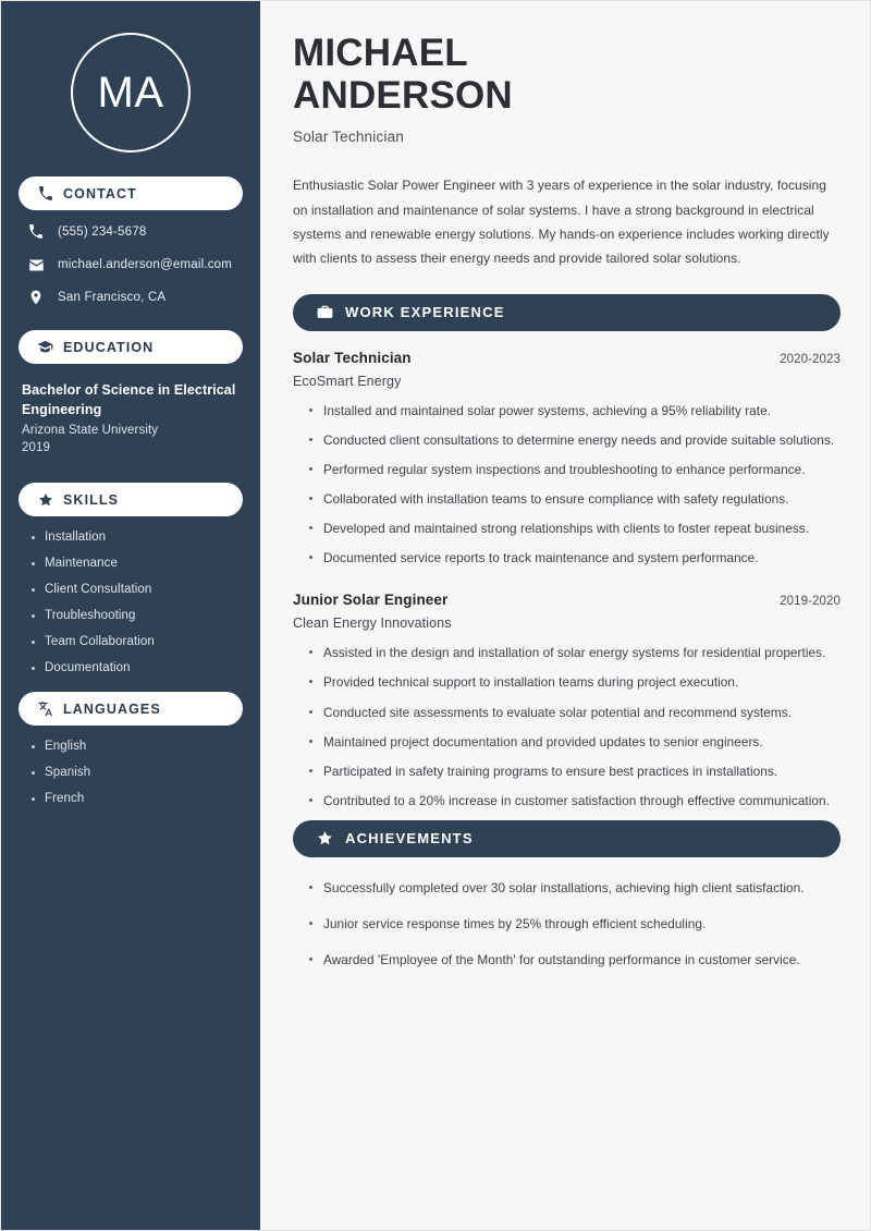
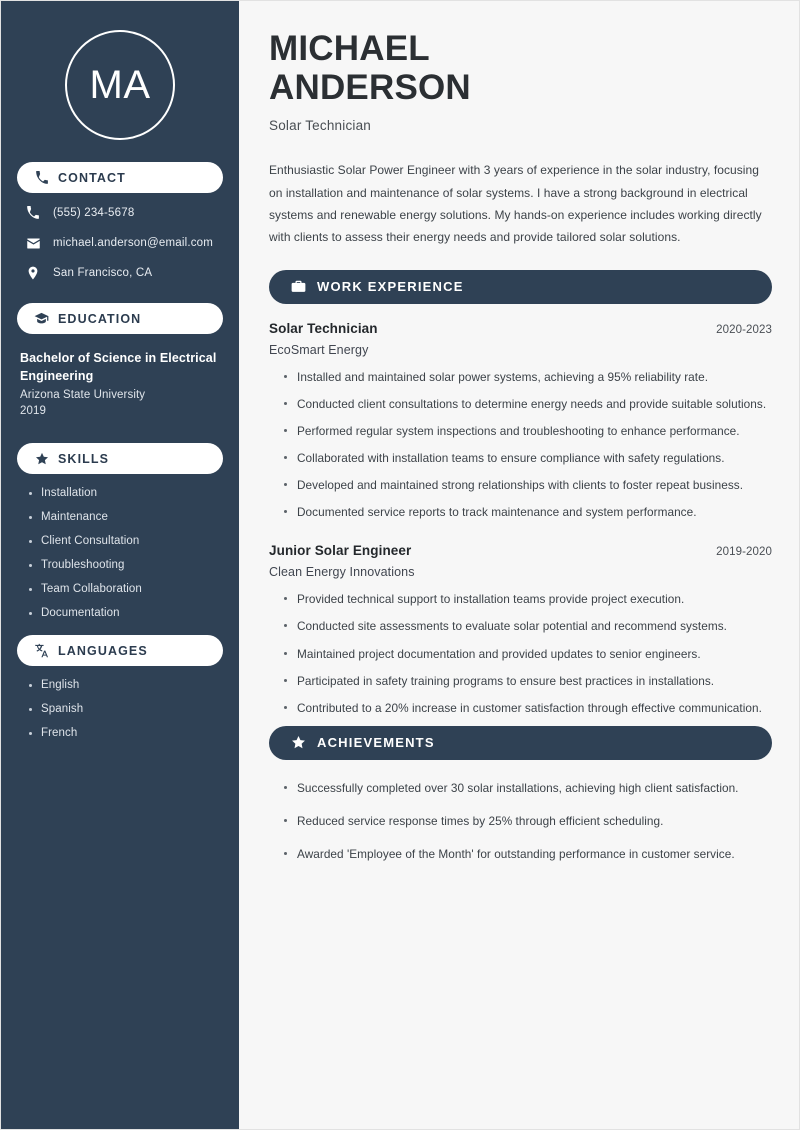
  MA
  CONTACT
  (555) 234-5678
  michael.anderson@email.com
  San Francisco, CA
  EDUCATION
  Bachelor of Science in Electrical Engineering
  Arizona State University
  2019
  SKILLS
  Installation
  Maintenance
  Client Consultation
  Troubleshooting
  Team Collaboration
  Documentation
  LANGUAGES
  English
  Spanish
  French
  MICHAEL
  ANDERSON
  Solar Technician
  Enthusiastic Solar Power Engineer with 3 years of experience in the solar industry, focusing on installation and maintenance of solar systems. I have a strong background in electrical systems and renewable energy solutions. My hands-on experience includes working directly with clients to assess their energy needs and provide tailored solar solutions.
  WORK EXPERIENCE
  Solar Technician
  2020-2023
  EcoSmart Energy
  Installed and maintained solar power systems, achieving a 95% reliability rate.
  Conducted client consultations to determine energy needs and provide suitable solutions.
  Performed regular system inspections and troubleshooting to enhance performance.
  Collaborated with installation teams to ensure compliance with safety regulations.
  Developed and maintained strong relationships with clients to foster repeat business.
  Documented service reports to track maintenance and system performance.
  Junior Solar Engineer
  2019-2020
  Clean Energy Innovations
- Assisted in the design and installation of solar energy systems for residential properties.
- Provided technical support to installation teams during project execution.
+ Provided technical support to installation teams provide project execution.
  Conducted site assessments to evaluate solar potential and recommend systems.
  Maintained project documentation and provided updates to senior engineers.
  Participated in safety training programs to ensure best practices in installations.
  Contributed to a 20% increase in customer satisfaction through effective communication.
  ACHIEVEMENTS
  Successfully completed over 30 solar installations, achieving high client satisfaction.
- Junior service response times by 25% through efficient scheduling.
+ Reduced service response times by 25% through efficient scheduling.
  Awarded 'Employee of the Month' for outstanding performance in customer service.
